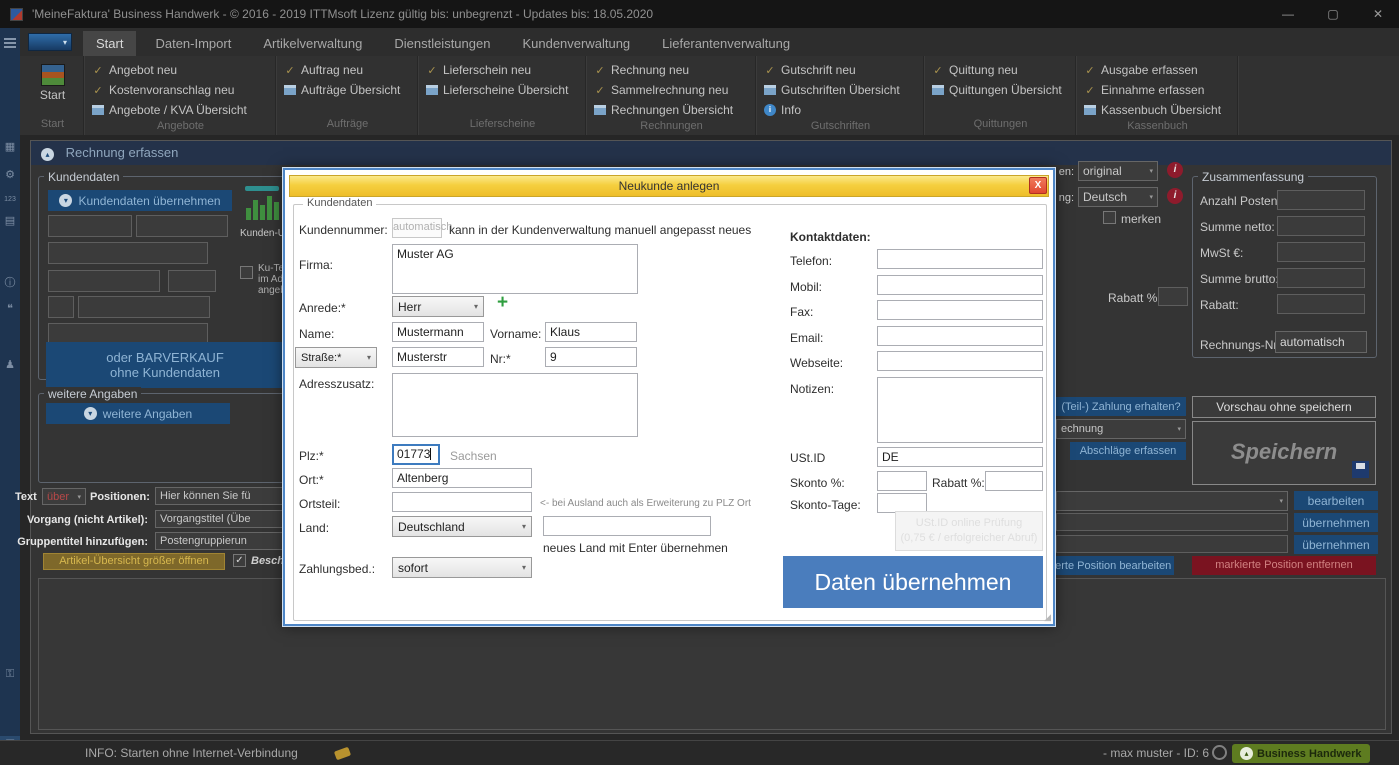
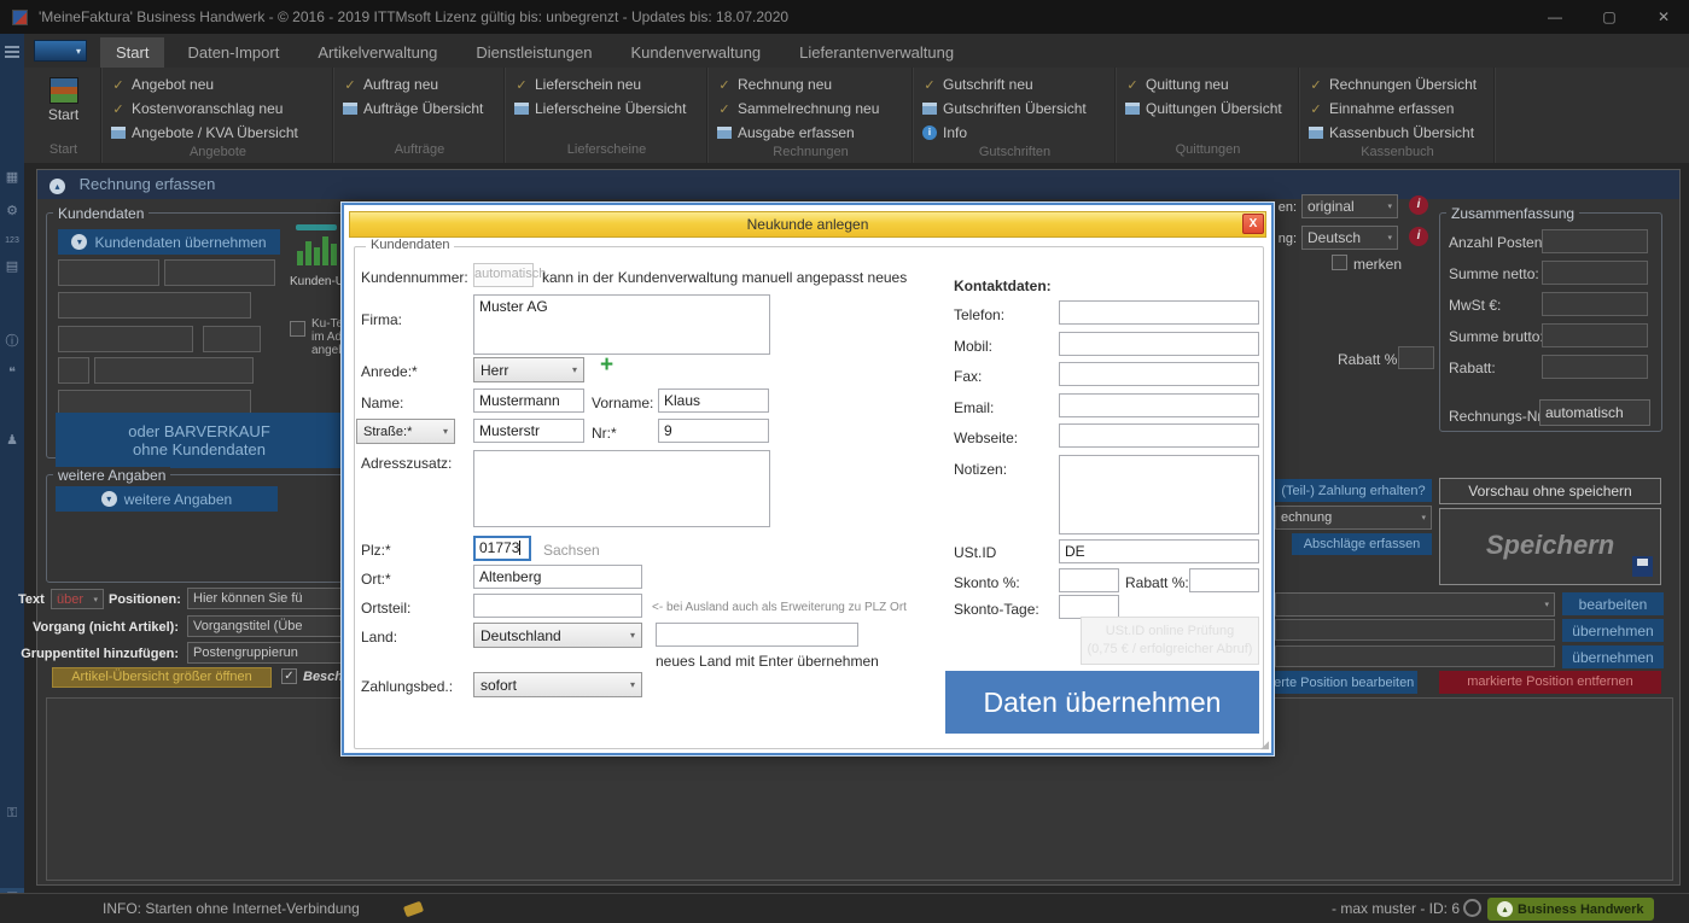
- 'MeineFaktura' Business Handwerk - © 2016 - 2019 ITTMsoft Lizenz gültig bis: unbegrenzt - Updates bis: 18.05.2020
+ 'MeineFaktura' Business Handwerk - © 2016 - 2019 ITTMsoft Lizenz gültig bis: unbegrenzt - Updates bis: 18.07.2020
  —
  ▢
  ✕
  ▦
  ⚙
  ▤
  ⓘ
  ❝
  ♟
  ⚿
  ▾
  Start
  Daten-Import
  Artikelverwaltung
  Dienstleistungen
  Kundenverwaltung
  Lieferantenverwaltung
  Start
  Start
  ✓
  Angebot neu
  ✓
  Kostenvoranschlag neu
  Angebote / KVA Übersicht
  Angebote
  ✓
  Auftrag neu
  Aufträge Übersicht
  Aufträge
  ✓
  Lieferschein neu
  Lieferscheine Übersicht
  Lieferscheine
  ✓
  Rechnung neu
  ✓
  Sammelrechnung neu
- Rechnungen Übersicht
+ Ausgabe erfassen
  Rechnungen
  ✓
  Gutschrift neu
  Gutschriften Übersicht
  i
  Info
  Gutschriften
  ✓
  Quittung neu
  Quittungen Übersicht
  Quittungen
  ✓
- Ausgabe erfassen
+ Rechnungen Übersicht
  ✓
  Einnahme erfassen
  Kassenbuch Übersicht
  Kassenbuch
  ▴ Rechnung erfassen
  Kundendaten
  ▾
  Kundendaten übernehmen
  Kunden-U
  oder BARVERKAUF
  ohne Kundendaten
  weitere Angaben
  ▾
  weitere Angaben
  Text
  über
  Positionen:
  Hier können Sie fü
  Vorgang (nicht Artikel):
  Vorgangstitel (Übe
  Gruppentitel hinzufügen:
  Postengruppierun
  Artikel-Übersicht größer öffnen
  ✓
  Besch
  en:
  original
  i
  ng:
  Deutsch
  i
  merken
  Rabatt %
  Zusammenfassung
  Anzahl Posten
  Summe netto:
  MwSt €:
  Summe brutto
  Rabatt:
  Rechnungs-N
  automatisch
  (Teil-) Zahlung erhalten?
  echnung
  Abschläge erfassen
  Vorschau ohne speichern
  Speichern
  bearbeiten
  übernehmen
  übernehmen
  erte Position bearbeiten
  markierte Position entfernen
  INFO: Starten ohne Internet-Verbindung
  - max muster - ID: 6
  ▴
  Business Handwerk
  Neukunde anlegen
  X
  Kundendaten
  Kundennummer:
  automatisc
  kann in der Kundenverwaltung manuell angepasst neues
  Firma:
  Muster AG
  Anrede:*
  Herr
  ▾
  +
  Name:
  Mustermann
  Vorname:
  Klaus
  Straße:*
  ▾
  Musterstr
  Nr:*
  9
  Adresszusatz:
  Plz:*
  01773
  Sachsen
  Ort:*
  Altenberg
  Ortsteil:
  <- bei Ausland auch als Erweiterung zu PLZ Ort
  Land:
  Deutschland
  ▾
  neues Land mit Enter übernehmen
  Zahlungsbed.:
  sofort
  ▾
  Kontaktdaten:
  Telefon:
  Mobil:
  Fax:
  Email:
  Webseite:
  Notizen:
  USt.ID
  DE
  Skonto %:
  Rabatt %:
  Skonto-Tage:
  Daten übernehmen
  ◢
